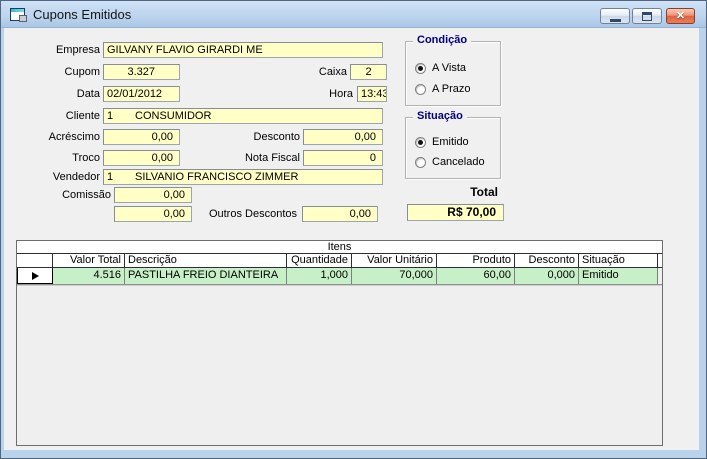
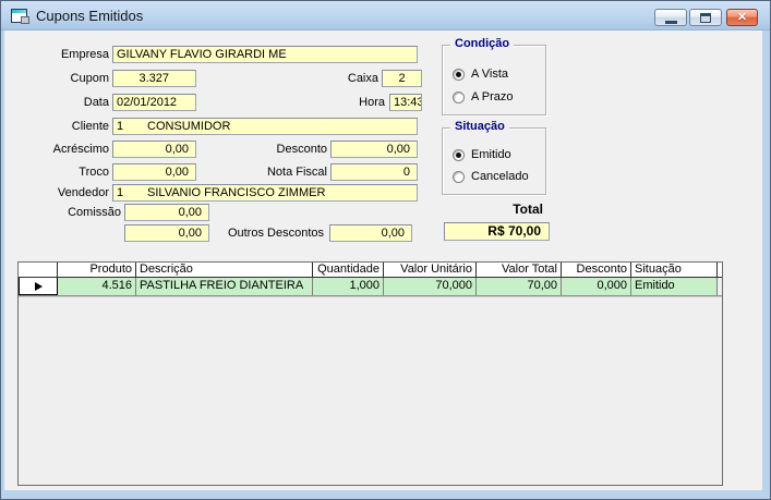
  Cupons Emitidos
  ✕
  Empresa
  GILVANY FLAVIO GIRARDI ME
  Cupom
  3.327
  Caixa
  2
  Data
  02/01/2012
  Hora
  13:43
  Cliente
  1 CONSUMIDOR
  Acréscimo
  0,00
  Desconto
  0,00
  Troco
  0,00
  Nota Fiscal
  0
  Vendedor
  1 SILVANIO FRANCISCO ZIMMER
  Comissão
  0,00
  0,00
  Outros Descontos
  0,00
  Condição
  A Vista
  A Prazo
  Situação
  Emitido
  Cancelado
  Total
  R$ 70,00
- Itens
- Valor Total
+ Produto
  Descrição
  Quantidade
  Valor Unitário
- Produto
+ Valor Total
  Desconto
  Situação
  4.516
  PASTILHA FREIO DIANTEIRA
  1,000
  70,000
- 60,00
+ 70,00
  0,000
  Emitido
